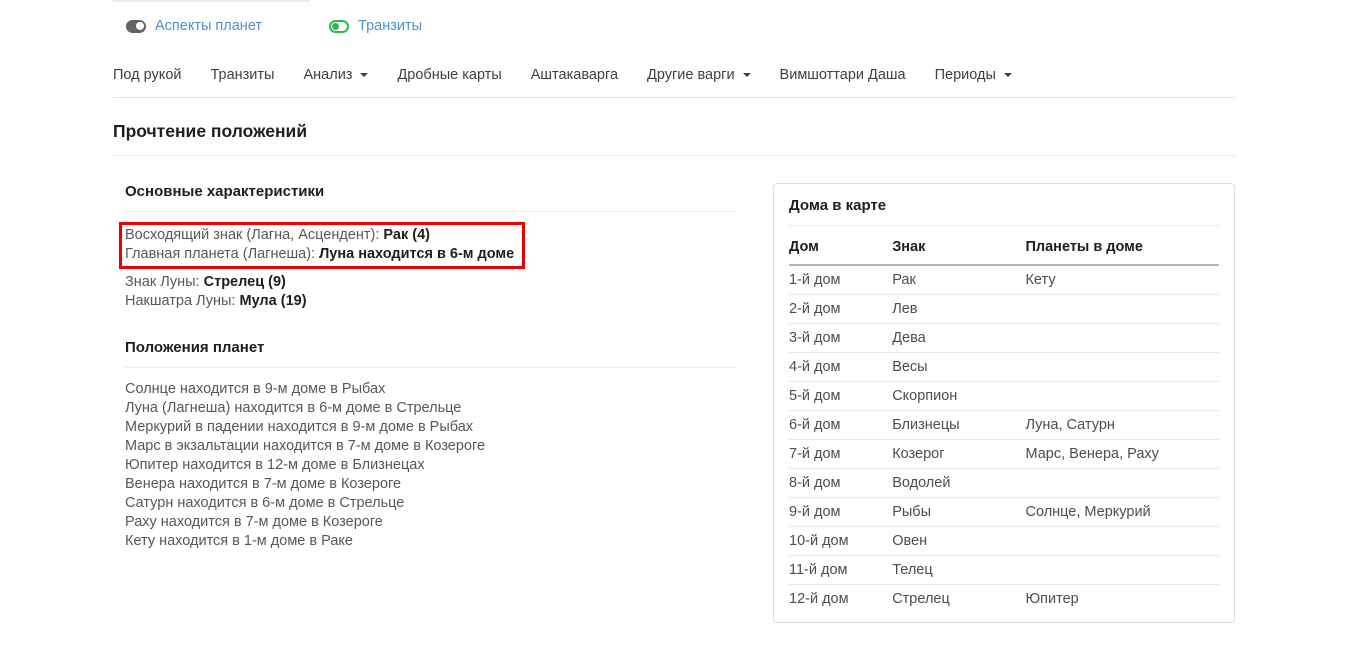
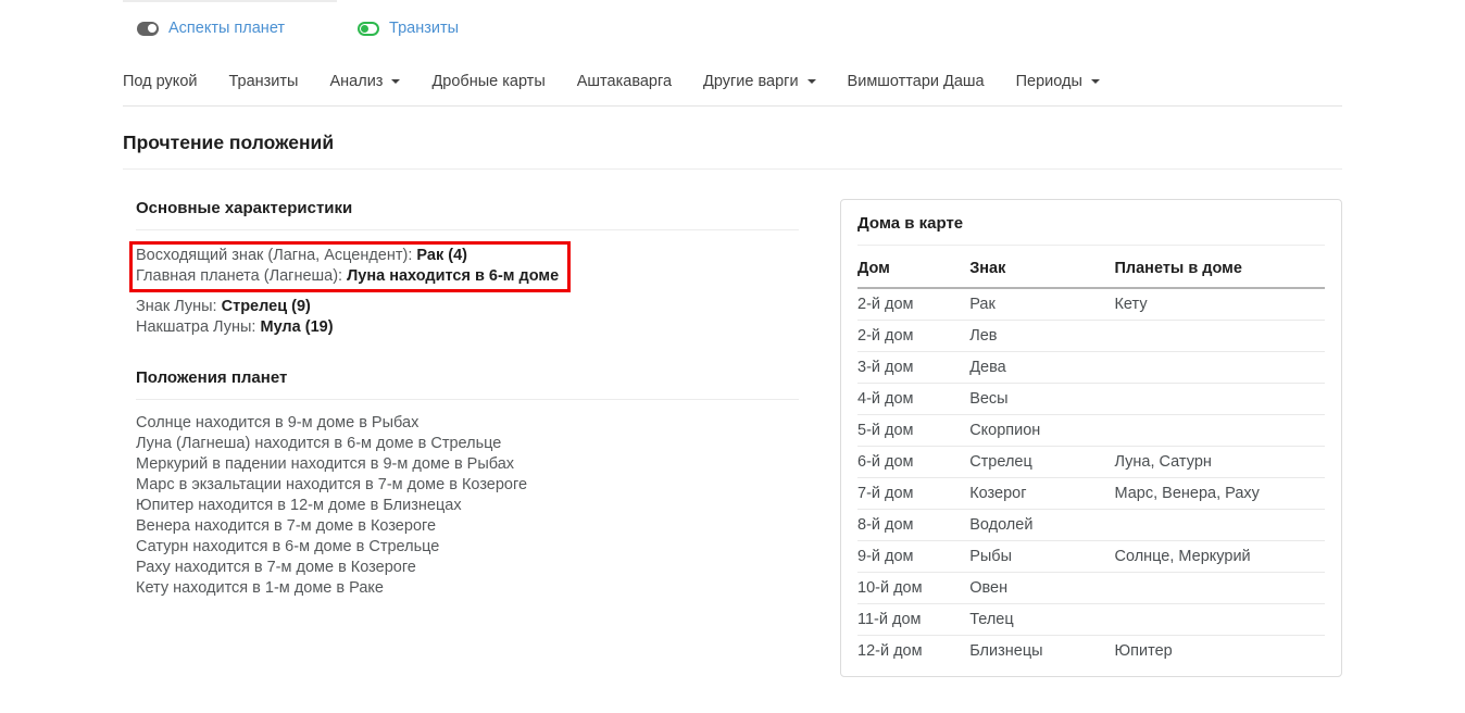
  Аспекты планет
  Транзиты
  Под рукой
  Транзиты
  Анализ
  Дробные карты
  Аштакаварга
  Другие варги
  Вимшоттари Даша
  Периоды
  Прочтение положений
  Основные характеристики
  Восходящий знак (Лагна, Асцендент): Рак (4)
  Главная планета (Лагнеша): Луна находится в 6-м доме
  Знак Луны: Стрелец (9)
  Накшатра Луны: Мула (19)
  Положения планет
  Солнце находится в 9-м доме в Рыбах
  Луна (Лагнеша) находится в 6-м доме в Стрельце
  Меркурий в падении находится в 9-м доме в Рыбах
  Марс в экзальтации находится в 7-м доме в Козероге
  Юпитер находится в 12-м доме в Близнецах
  Венера находится в 7-м доме в Козероге
  Сатурн находится в 6-м доме в Стрельце
  Раху находится в 7-м доме в Козероге
  Кету находится в 1-м доме в Раке
  Дома в карте
  Дом	Знак	Планеты в доме
- 1-й дом	Рак	Кету
+ 2-й дом	Рак	Кету
  2-й дом	Лев
  3-й дом	Дева
  4-й дом	Весы
  5-й дом	Скорпион
- 6-й дом	Близнецы	Луна, Сатурн
+ 6-й дом	Стрелец	Луна, Сатурн
  7-й дом	Козерог	Марс, Венера, Раху
  8-й дом	Водолей
  9-й дом	Рыбы	Солнце, Меркурий
  10-й дом	Овен
  11-й дом	Телец
- 12-й дом	Стрелец	Юпитер
+ 12-й дом	Близнецы	Юпитер
